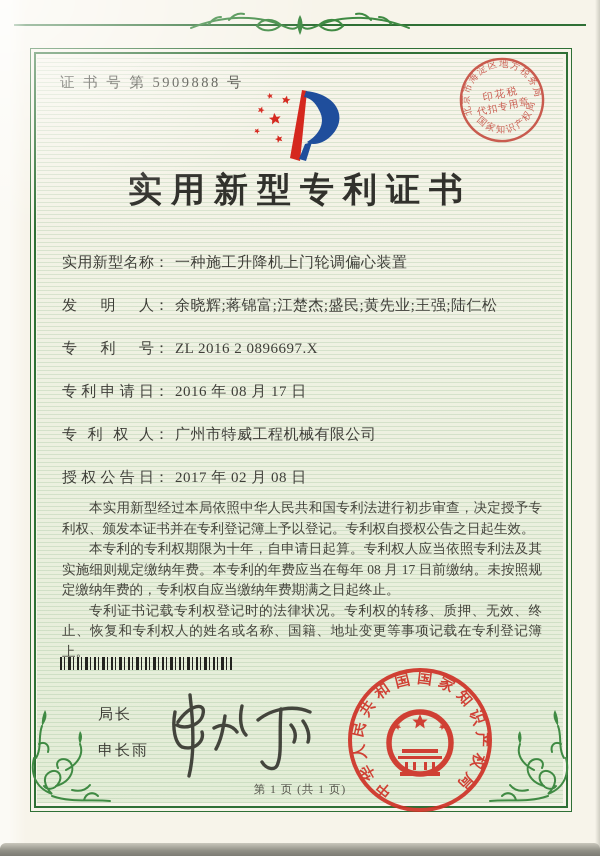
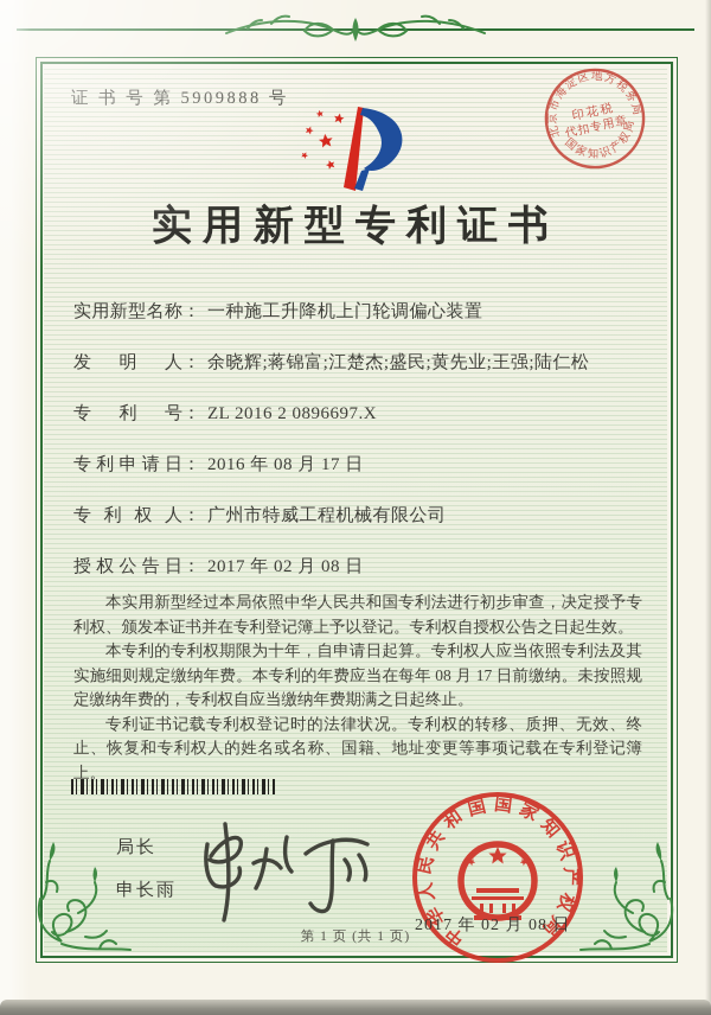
+ 2017 年 02 月 08 日
